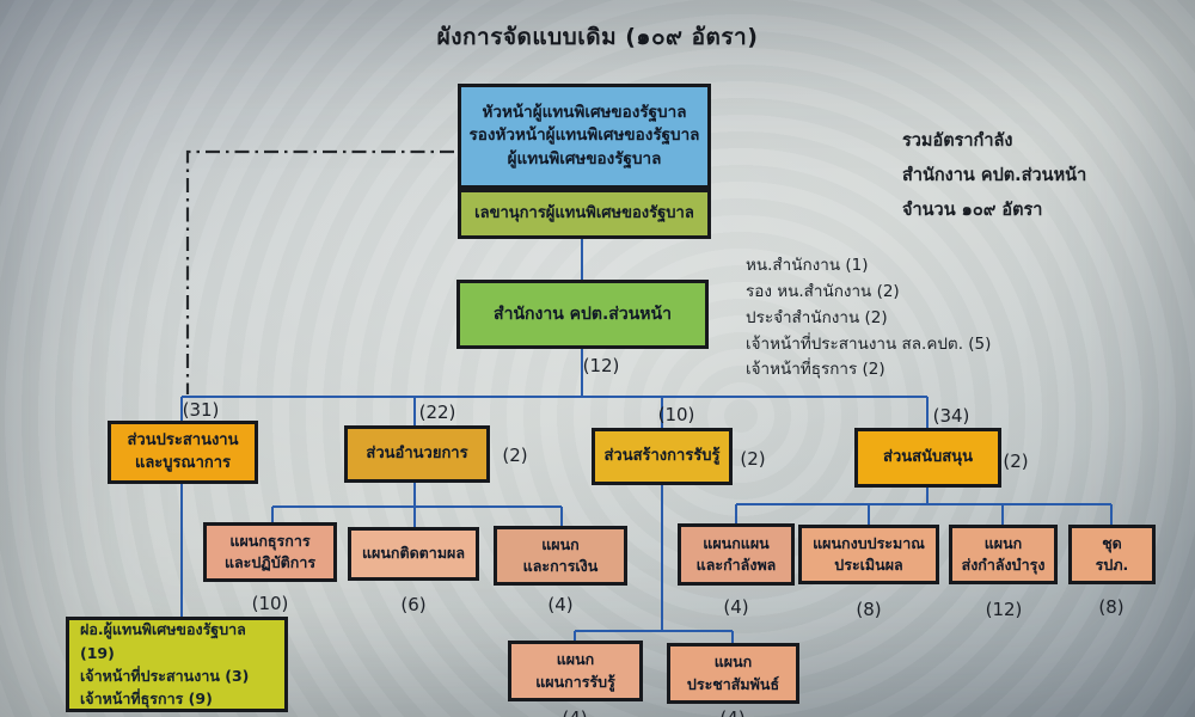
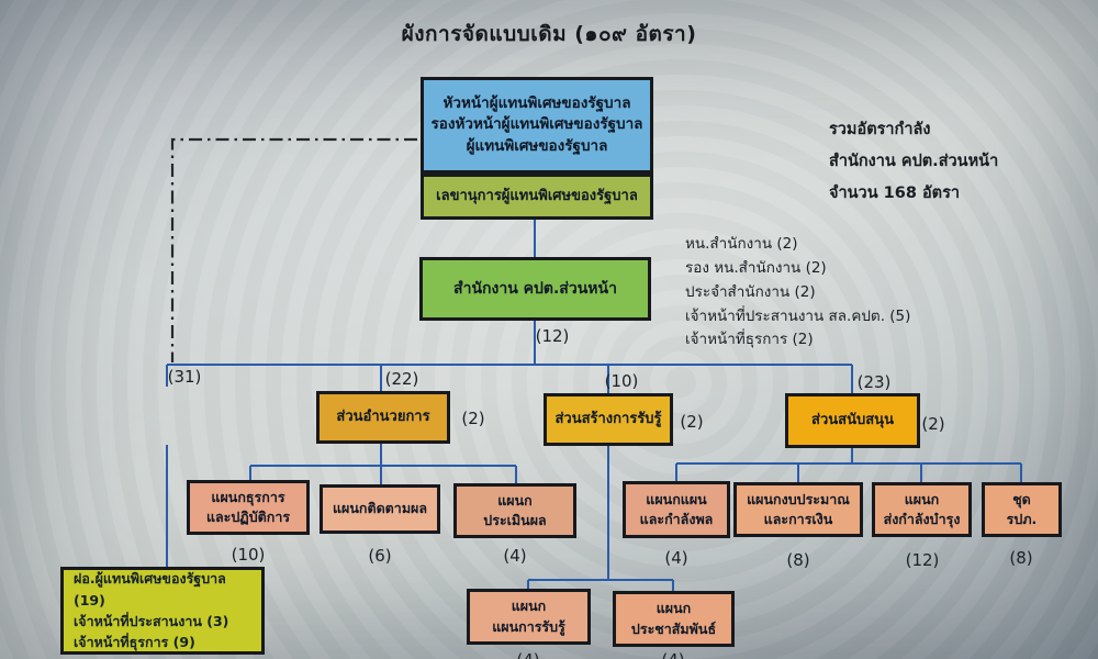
  ผังการจัดแบบเดิม (๑๐๙ อัตรา)
  รวมอัตรากำลัง
  สำนักงาน คปต.ส่วนหน้า
- จำนวน ๑๐๙ อัตรา
+ จำนวน 168 อัตรา
  หัวหน้าผู้แทนพิเศษของรัฐบาล
  รองหัวหน้าผู้แทนพิเศษของรัฐบาล
  ผู้แทนพิเศษของรัฐบาล
  เลขานุการผู้แทนพิเศษของรัฐบาล
  สำนักงาน คปต.ส่วนหน้า
  (12)
- หน.สำนักงาน (1)
+ หน.สำนักงาน (2)
  รอง หน.สำนักงาน (2)
  ประจำสำนักงาน (2)
  เจ้าหน้าที่ประสานงาน สล.คปต. (5)
  เจ้าหน้าที่ธุรการ (2)
  (31)
  (22)
  (10)
- (34)
+ (23)
- ส่วนประสานงาน
- และบูรณาการ
  ส่วนอำนวยการ
  ส่วนสร้างการรับรู้
  ส่วนสนับสนุน
  (2)
  (2)
  (2)
  แผนกธุรการ
  และปฏิบัติการ
  แผนกติดตามผล
  แผนก
- และการเงิน
+ ประเมินผล
  แผนกแผน
  และกำลังพล
  แผนกงบประมาณ
- ประเมินผล
+ และการเงิน
  แผนก
  ส่งกำลังบำรุง
  ชุด
  รปภ.
  (10)
  (6)
  (4)
  (4)
  (8)
  (12)
  (8)
  ฝอ.ผู้แทนพิเศษของรัฐบาล (19)
  เจ้าหน้าที่ประสานงาน (3)
  เจ้าหน้าที่ธุรการ (9)
  แผนก
  แผนการรับรู้
  แผนก
  ประชาสัมพันธ์
